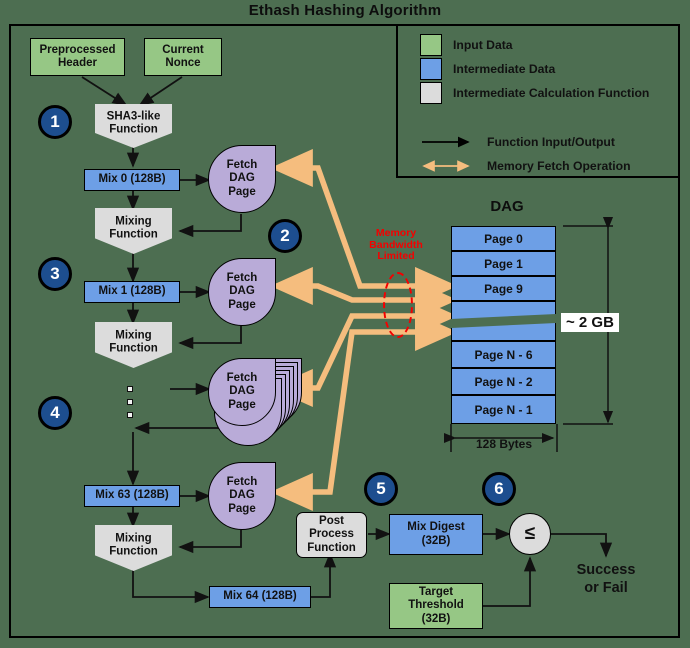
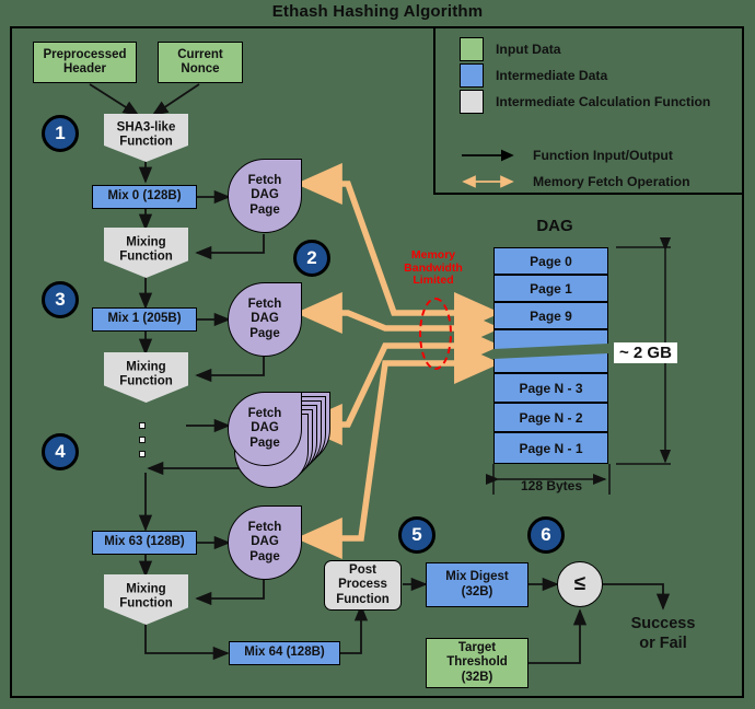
  Ethash Hashing Algorithm
  Input Data
  Intermediate Data
  Intermediate Calculation Function
  Function Input/Output
  Memory Fetch Operation
  Preprocessed
  Header
  Current
  Nonce
  SHA3-like
  Function
  Mix 0 (128B)
  Mixing
  Function
- Mix 1 (128B)
+ Mix 1 (205B)
  Mixing
  Function
  Mix 63 (128B)
  Mixing
  Function
  Mix 64 (128B)
  Fetch
  DAG
  Page
  Fetch
  DAG
  Page
  Fetch
  DAG
  Page
  Fetch
  DAG
  Page
  Post
  Process
  Function
  Mix Digest
  (32B)
  Target
  Threshold
  (32B)
  ≤
  Success
  or Fail
  1
  2
  3
  4
  5
  6
  Memory
  Bandwidth
  Limited
  DAG
  Page 0
  Page 1
  Page 9
- Page N - 6
+ Page N - 3
  Page N - 2
  Page N - 1
  ~ 2 GB
  128 Bytes
